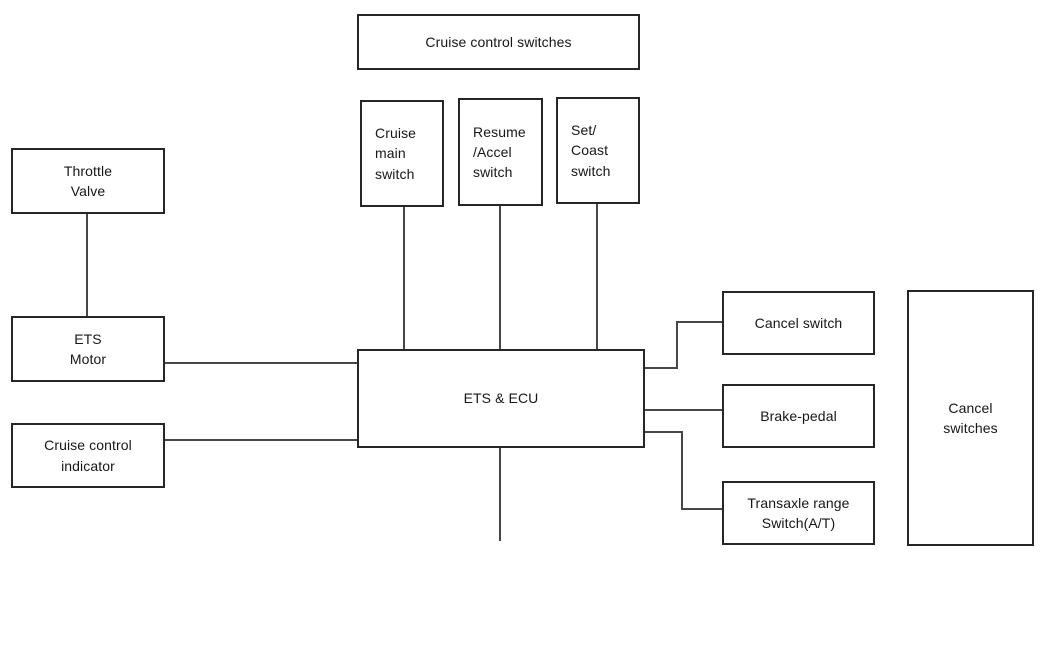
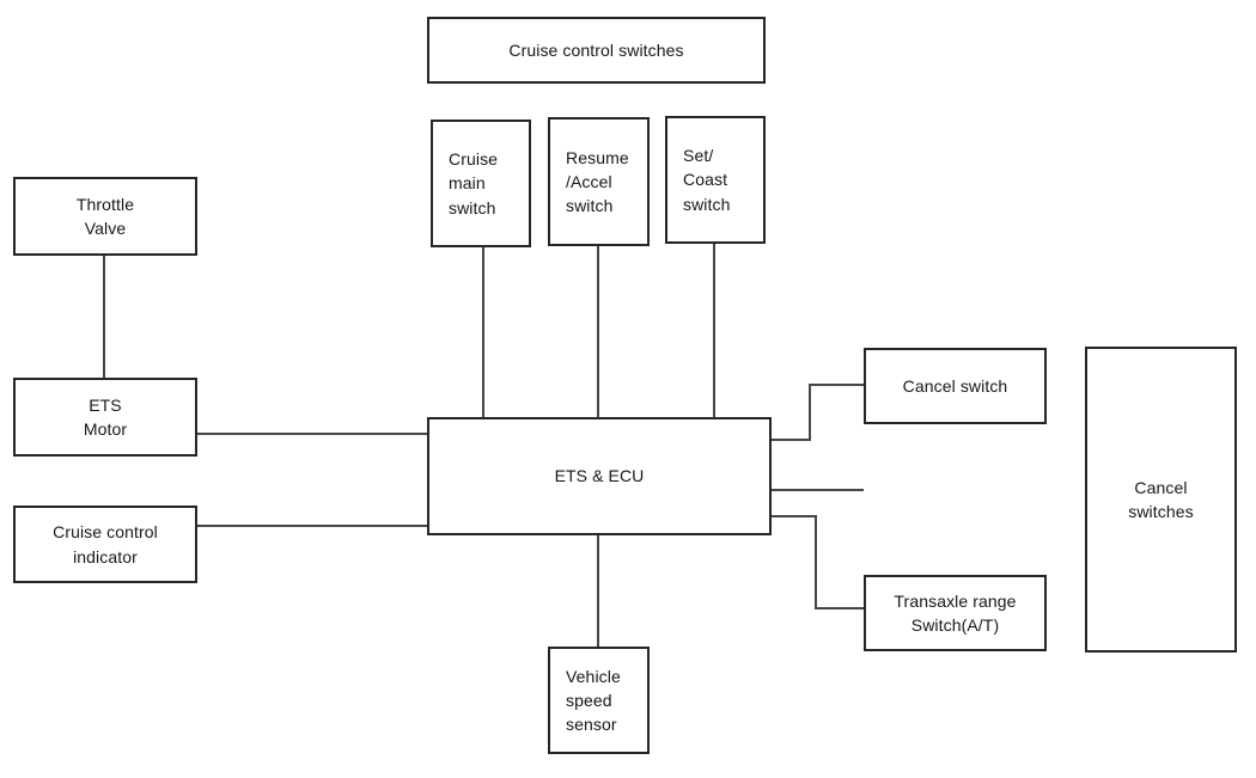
  Cruise control switches
  Cruise
  main
  switch
  Resume
  /Accel
  switch
  Set/
  Coast
  switch
  Throttle
  Valve
  ETS
  Motor
  Cruise control
  indicator
  ETS & ECU
  Cancel switch
- Brake-pedal
  Transaxle range
  Switch(A/T)
  Cancel
  switches
+ Vehicle
+ speed
+ sensor
